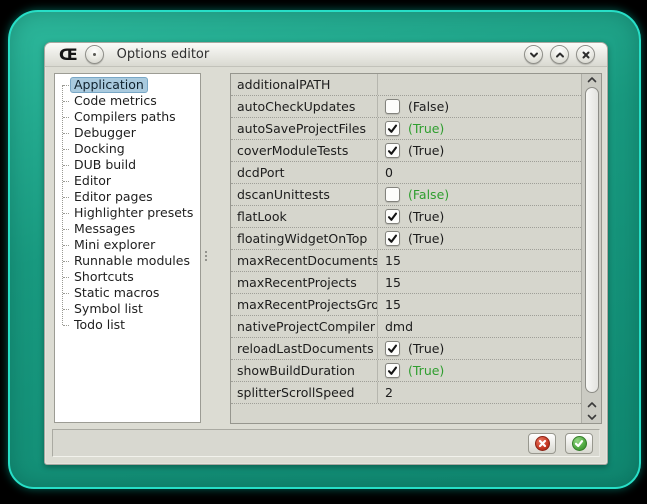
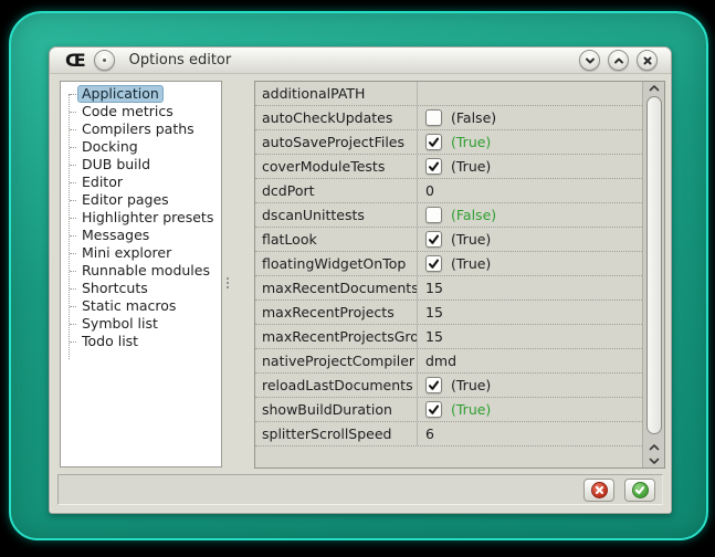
  Œ
  Options editor
  Application
  Code metrics
  Compilers paths
- Debugger
  Docking
  DUB build
  Editor
  Editor pages
  Highlighter presets
  Messages
  Mini explorer
  Runnable modules
  Shortcuts
  Static macros
  Symbol list
  Todo list
  additionalPATH
  autoCheckUpdates
  (False)
  autoSaveProjectFiles
  (True)
  coverModuleTests
  (True)
  dcdPort
  0
  dscanUnittests
  (False)
  flatLook
  (True)
  floatingWidgetOnTop
  (True)
  maxRecentDocuments
  15
  maxRecentProjects
  15
  maxRecentProjectsGro
  15
  nativeProjectCompiler
  dmd
  reloadLastDocuments
  (True)
  showBuildDuration
  (True)
  splitterScrollSpeed
- 2
+ 6
